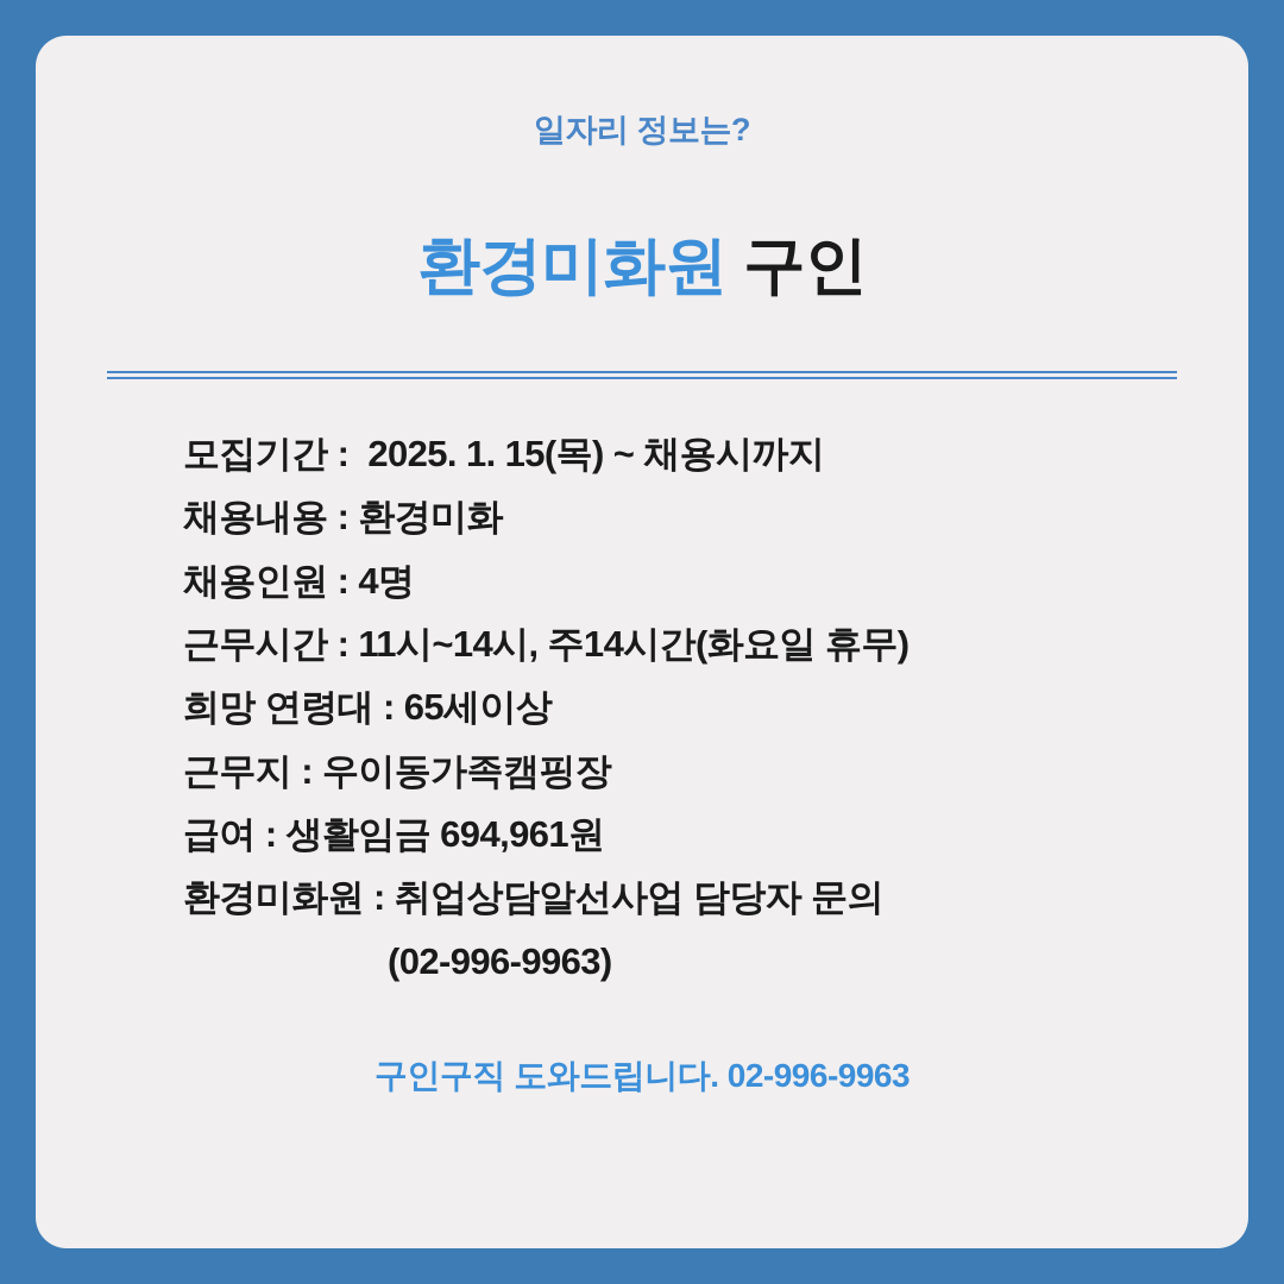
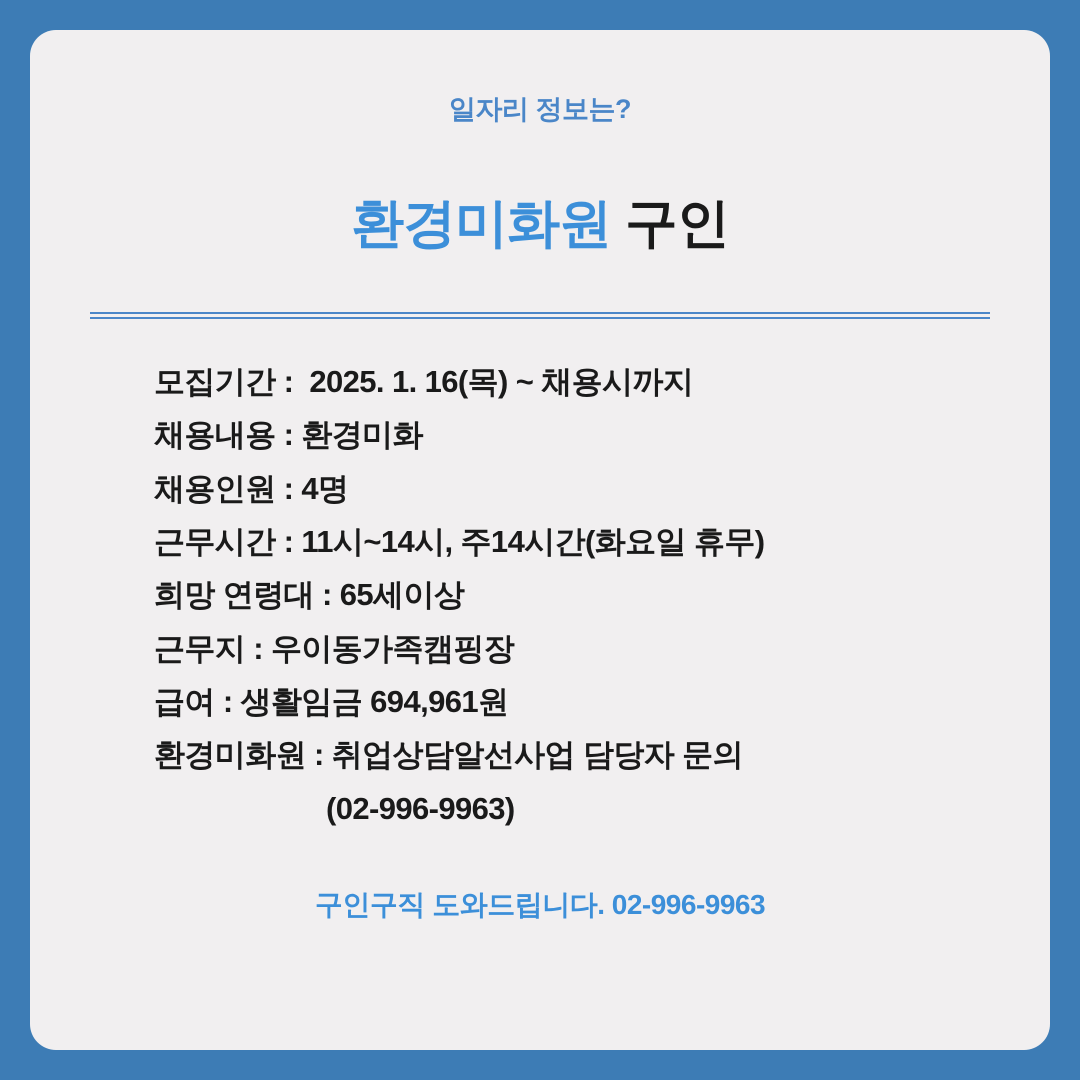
  일자리 정보는?
  환경미화원 구인
- 모집기간 : 2025. 1. 15(목) ~ 채용시까지
+ 모집기간 : 2025. 1. 16(목) ~ 채용시까지
  채용내용 : 환경미화
  채용인원 : 4명
  근무시간 : 11시~14시, 주14시간(화요일 휴무)
  희망 연령대 : 65세이상
  근무지 : 우이동가족캠핑장
  급여 : 생활임금 694,961원
  환경미화원 : 취업상담알선사업 담당자 문의
  (02-996-9963)
  구인구직 도와드립니다. 02-996-9963
